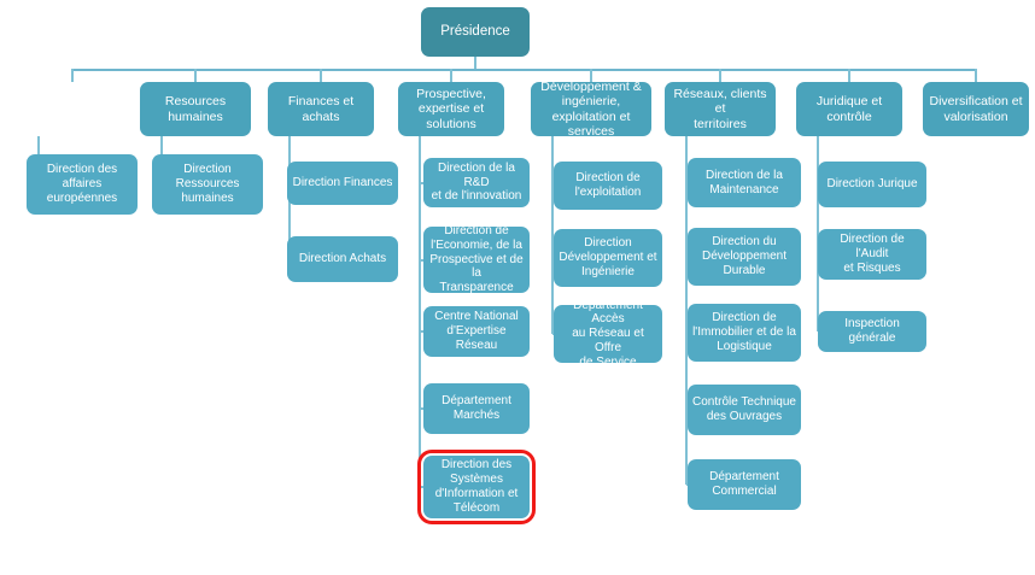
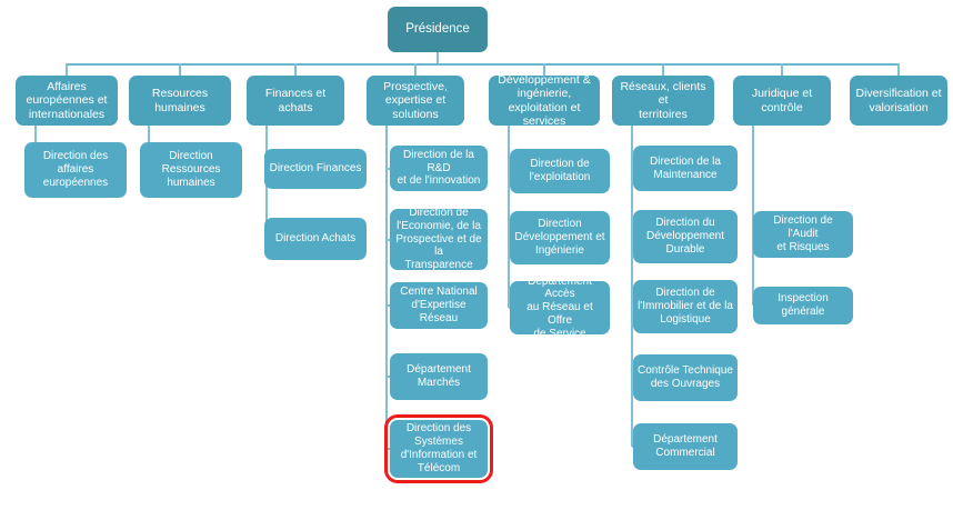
  Présidence
+ Affaires
+ européennes et
+ internationales
  Direction des
  affaires
  européennes
  Resources
  humaines
  Direction
  Ressources
  humaines
  Finances et
  achats
  Direction Finances
  Direction Achats
  Prospective,
  expertise et
  solutions
  Direction de la R&D
  et de l'innovation
  Direction de
  l'Economie, de la
  Prospective et de la
  Transparence
  Centre National
  d'Expertise Réseau
  Département
  Marchés
  Direction des
  Systèmes
  d'Information et
  Télécom
  Développement &
  ingénierie,
  exploitation et
  services
  Direction de
  l'exploitation
  Direction
  Développement et
  Ingénierie
  Département Accès
  au Réseau et Offre
  de Service
  Réseaux, clients et
  territoires
  Direction de la
  Maintenance
  Direction du
  Développement
  Durable
  Direction de
  l'Immobilier et de la
  Logistique
  Contrôle Technique
  des Ouvrages
  Département
  Commercial
  Juridique et
  contrôle
- Direction Jurique
  Direction de l'Audit
  et Risques
  Inspection générale
  Diversification et
  valorisation
